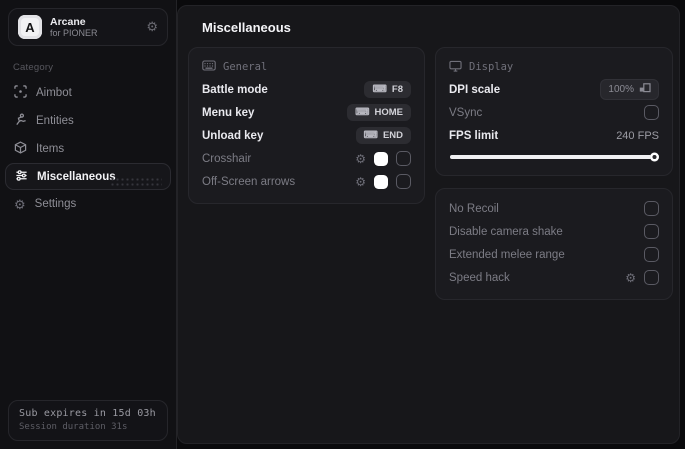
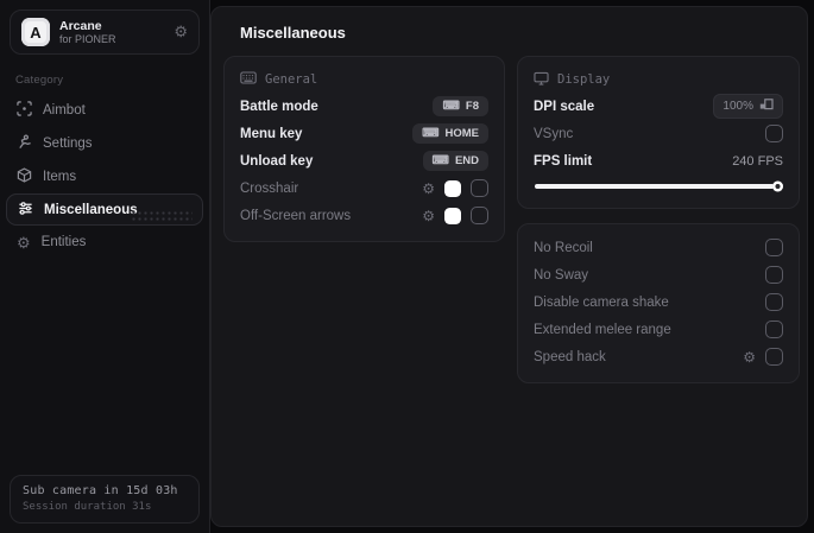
  A
  Arcane
  for PIONER
  ⚙
  Category
  Aimbot
- Entities
+ Settings
  Items
  Miscellaneou
  ⚙
- Settings
+ Entities
- Sub expires in 15d 03h
+ Sub camera in 15d 03h
  Session duration 31s
  Miscellaneous
  General
  Battle mode
  ⌨
  F8
  Menu key
  ⌨
  HOME
  Unload key
  ⌨
  END
  Crosshair
  ⚙
  Off-Screen arrows
  ⚙
  Display
  DPI scale
  100%
  VSync
  FPS limit
  240 FPS
  No Recoil
+ No Sway
  Disable camera shake
  Extended melee range
  Speed hack
  ⚙
